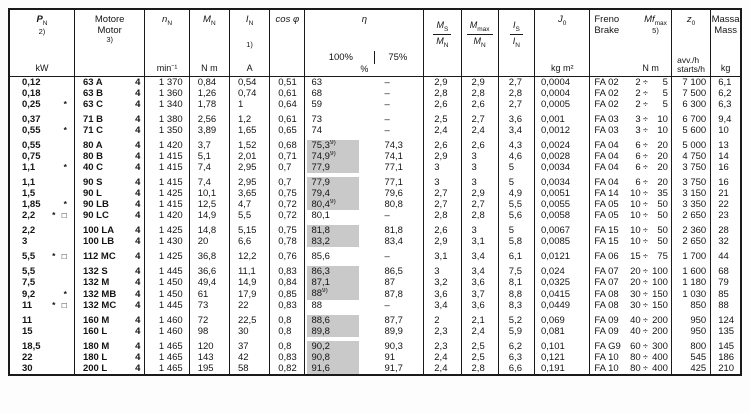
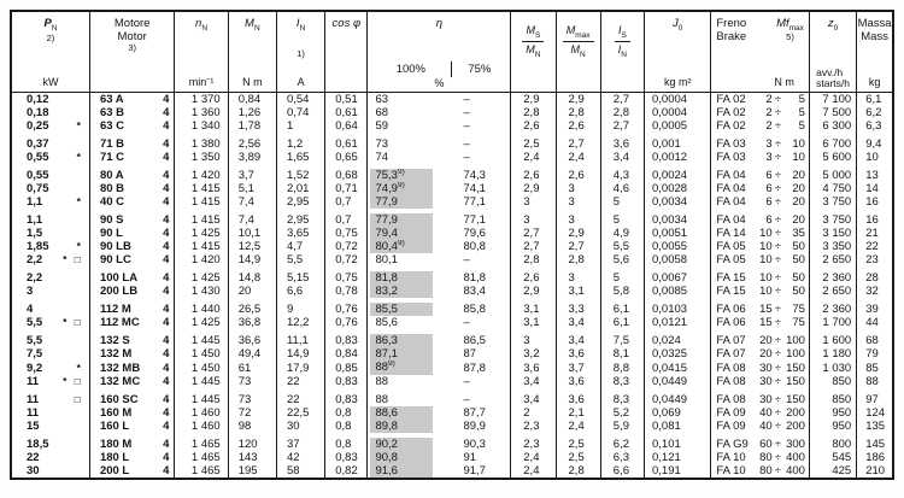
  P 2) kW	Motore Motor 3)	n min⁻¹	M N m	I 1) A	cos φ	η 100% 75% %	M M	M M	I I	J kg m²	Freno Brake Mf 5) N m	z avv./h starts/h	Massa Mass kg
  0,12	63 A 4	1 370	0,84	0,54	0,51	63	–	2,9	2,9	2,7	0,0004	FA 02 2 ÷ 5	7 100	6,1
  0,18	63 B 4	1 360	1,26	0,74	0,61	68	–	2,8	2,8	2,8	0,0004	FA 02 2 ÷ 5	7 500	6,2
  0,25 *	63 C 4	1 340	1,78	1	0,64	59	–	2,6	2,6	2,7	0,0005	FA 02 2 ÷ 5	6 300	6,3
  0,37	71 B 4	1 380	2,56	1,2	0,61	73	–	2,5	2,7	3,6	0,001	FA 03 3 ÷ 10	6 700	9,4
  0,55 *	71 C 4	1 350	3,89	1,65	0,65	74	–	2,4	2,4	3,4	0,0012	FA 03 3 ÷ 10	5 600	10
  0,55	80 A 4	1 420	3,7	1,52	0,68	75,3	74,3	2,6	2,6	4,3	0,0024	FA 04 6 ÷ 20	5 000	13
  0,75	80 B 4	1 415	5,1	2,01	0,71	74,9	74,1	2,9	3	4,6	0,0028	FA 04 6 ÷ 20	4 750	14
  1,1 *	40 C 4	1 415	7,4	2,95	0,7	77,9	77,1	3	3	5	0,0034	FA 04 6 ÷ 20	3 750	16
  1,1	90 S 4	1 415	7,4	2,95	0,7	77,9	77,1	3	3	5	0,0034	FA 04 6 ÷ 20	3 750	16
  1,5	90 L 4	1 425	10,1	3,65	0,75	79,4	79,6	2,7	2,9	4,9	0,0051	FA 14 10 ÷ 35	3 150	21
  1,85 *	90 LB 4	1 415	12,5	4,7	0,72	80,4	80,8	2,7	2,7	5,5	0,0055	FA 05 10 ÷ 50	3 350	22
  2,2 * □	90 LC 4	1 420	14,9	5,5	0,72	80,1	–	2,8	2,8	5,6	0,0058	FA 05 10 ÷ 50	2 650	23
  2,2	100 LA 4	1 425	14,8	5,15	0,75	81,8	81,8	2,6	3	5	0,0067	FA 15 10 ÷ 50	2 360	28
- 3	100 LB 4	1 430	20	6,6	0,78	83,2	83,4	2,9	3,1	5,8	0,0085	FA 15 10 ÷ 50	2 650	32
+ 3	200 LB 4	1 430	20	6,6	0,78	83,2	83,4	2,9	3,1	5,8	0,0085	FA 15 10 ÷ 50	2 650	32
+ 4	112 M 4	1 440	26,5	9	0,76	85,5	85,8	3,1	3,3	6,1	0,0103	FA 06 15 ÷ 75	2 360	39
  5,5 * □	112 MC 4	1 425	36,8	12,2	0,76	85,6	–	3,1	3,4	6,1	0,0121	FA 06 15 ÷ 75	1 700	44
  5,5	132 S 4	1 445	36,6	11,1	0,83	86,3	86,5	3	3,4	7,5	0,024	FA 07 20 ÷ 100	1 600	68
  7,5	132 M 4	1 450	49,4	14,9	0,84	87,1	87	3,2	3,6	8,1	0,0325	FA 07 20 ÷ 100	1 180	79
  9,2 *	132 MB 4	1 450	61	17,9	0,85	88	87,8	3,6	3,7	8,8	0,0415	FA 08 30 ÷ 150	1 030	85
  11 * □	132 MC 4	1 445	73	22	0,83	88	–	3,4	3,6	8,3	0,0449	FA 08 30 ÷ 150	850	88
+ 11 □	160 SC 4	1 445	73	22	0,83	88	–	3,4	3,6	8,3	0,0449	FA 08 30 ÷ 150	850	97
  11	160 M 4	1 460	72	22,5	0,8	88,6	87,7	2	2,1	5,2	0,069	FA 09 40 ÷ 200	950	124
  15	160 L 4	1 460	98	30	0,8	89,8	89,9	2,3	2,4	5,9	0,081	FA 09 40 ÷ 200	950	135
  18,5	180 M 4	1 465	120	37	0,8	90,2	90,3	2,3	2,5	6,2	0,101	FA G9 60 ÷ 300	800	145
  22	180 L 4	1 465	143	42	0,83	90,8	91	2,4	2,5	6,3	0,121	FA 10 80 ÷ 400	545	186
  30	200 L 4	1 465	195	58	0,82	91,6	91,7	2,4	2,8	6,6	0,191	FA 10 80 ÷ 400	425	210
